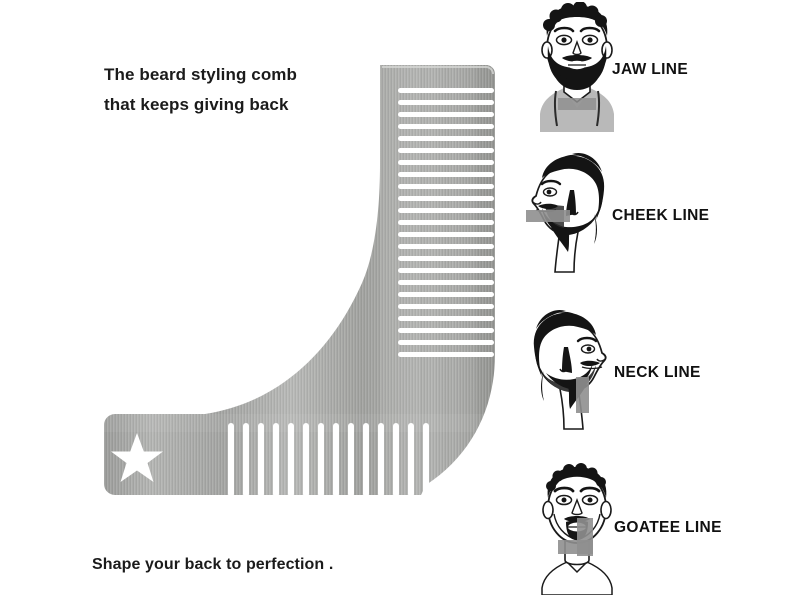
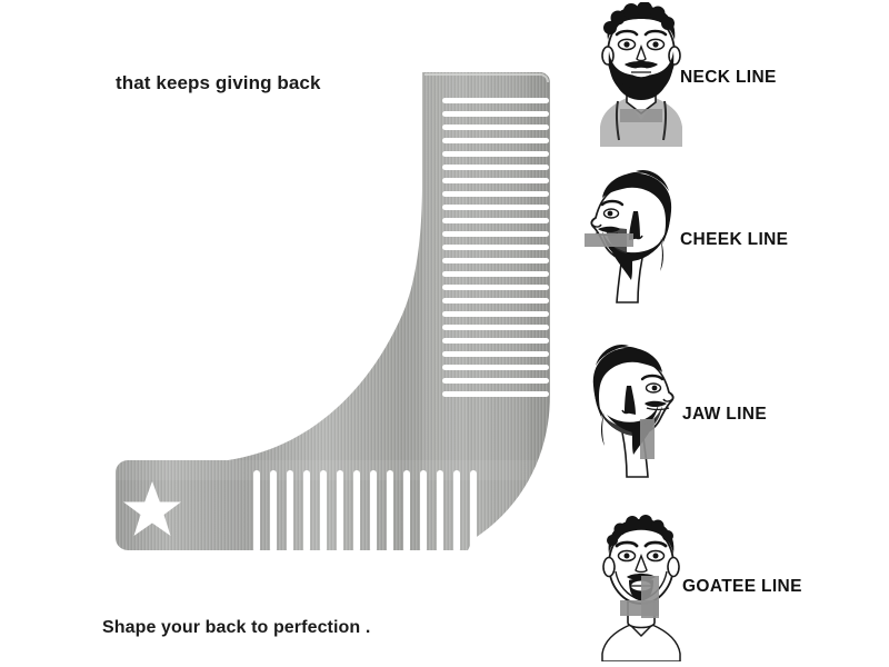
- The beard styling comb
  that keeps giving back
  Shape your back to perfection .
- JAW LINE
+ NECK LINE
  CHEEK LINE
- NECK LINE
+ JAW LINE
  GOATEE LINE
